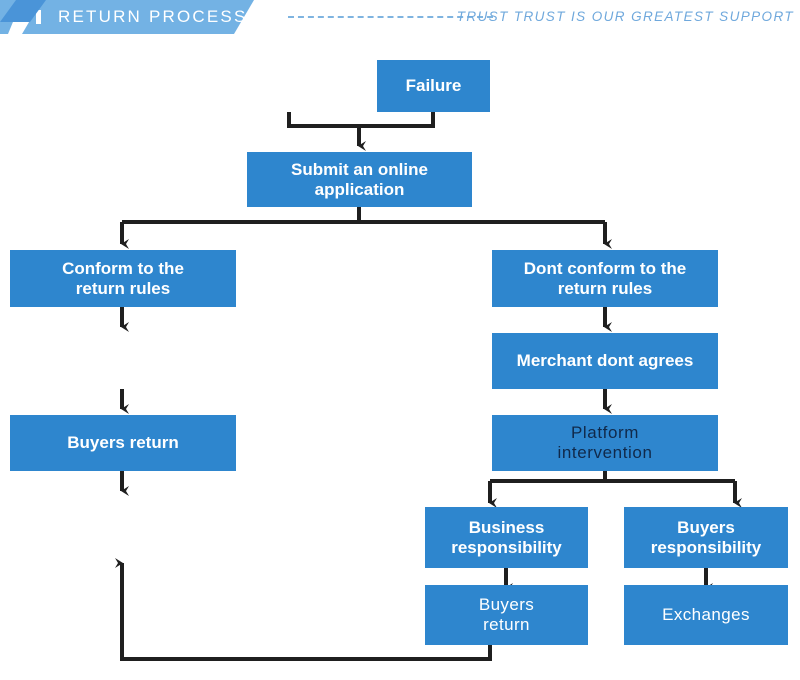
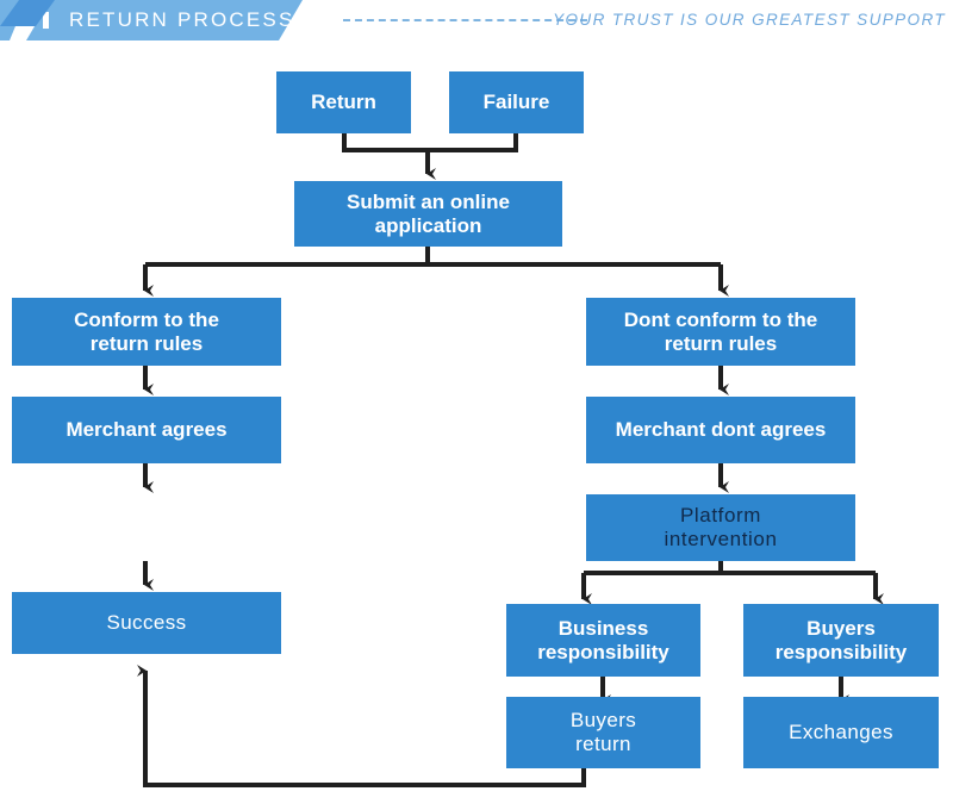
  RETURN PROCESS
- TRUST TRUST IS OUR GREATEST SUPPORT
+ YOUR TRUST IS OUR GREATEST SUPPORT
+ Return
  Failure
  Submit an online
  application
  Conform to the
  return rules
  Dont conform to the
  return rules
+ Merchant agrees
  Merchant dont agrees
- Buyers return
  Platform
  intervention
+ Success
  Business
  responsibility
  Buyers
  responsibility
  Buyers
  return
  Exchanges
